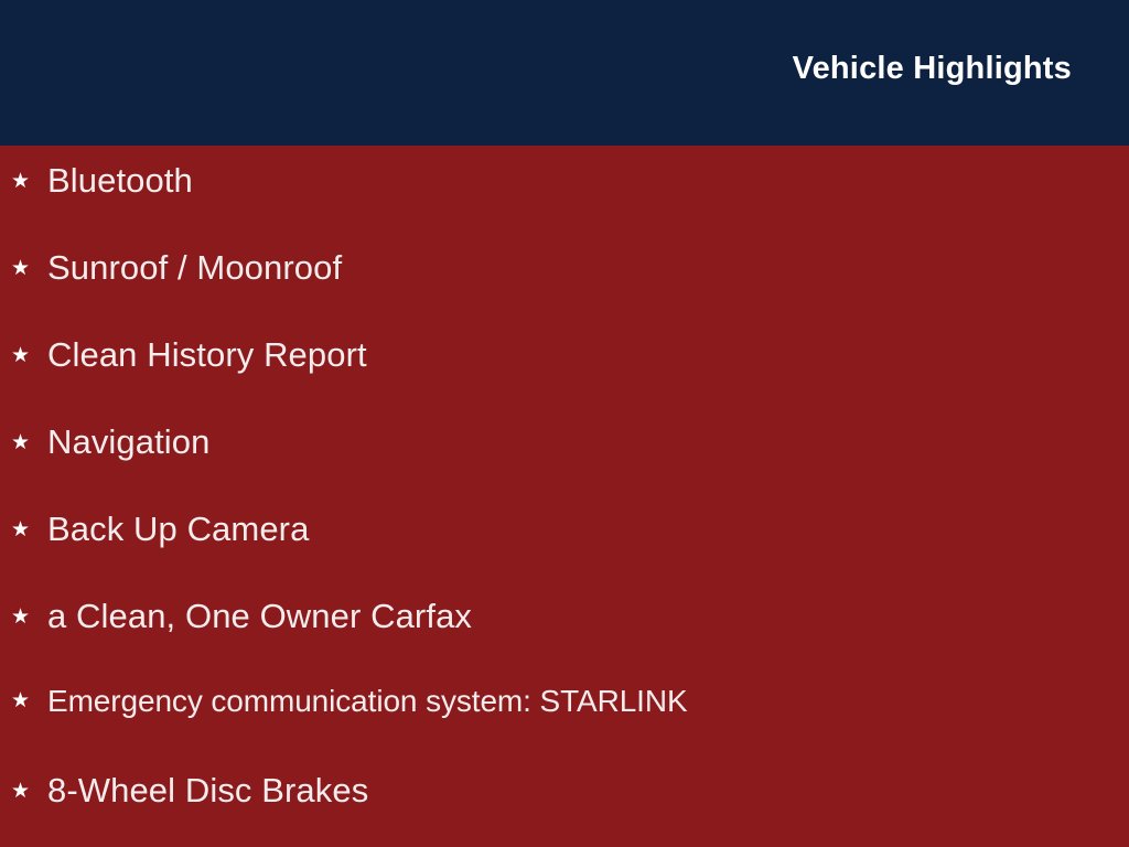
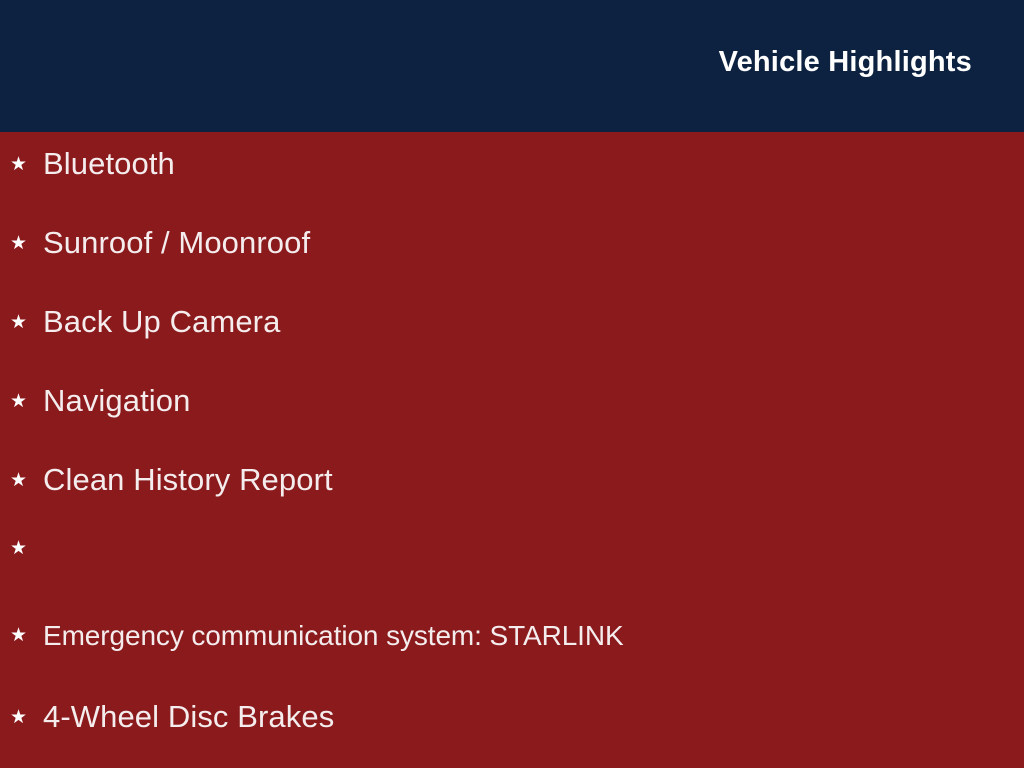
  Vehicle Highlights
  ★
  Bluetooth
  ★
  Sunroof / Moonroof
  ★
- Clean History Report
+ Back Up Camera
  ★
  Navigation
  ★
- Back Up Camera
+ Clean History Report
  ★
- a Clean, One Owner Carfax
  ★
  Emergency communication system: STARLINK
  ★
- 8-Wheel Disc Brakes
+ 4-Wheel Disc Brakes
